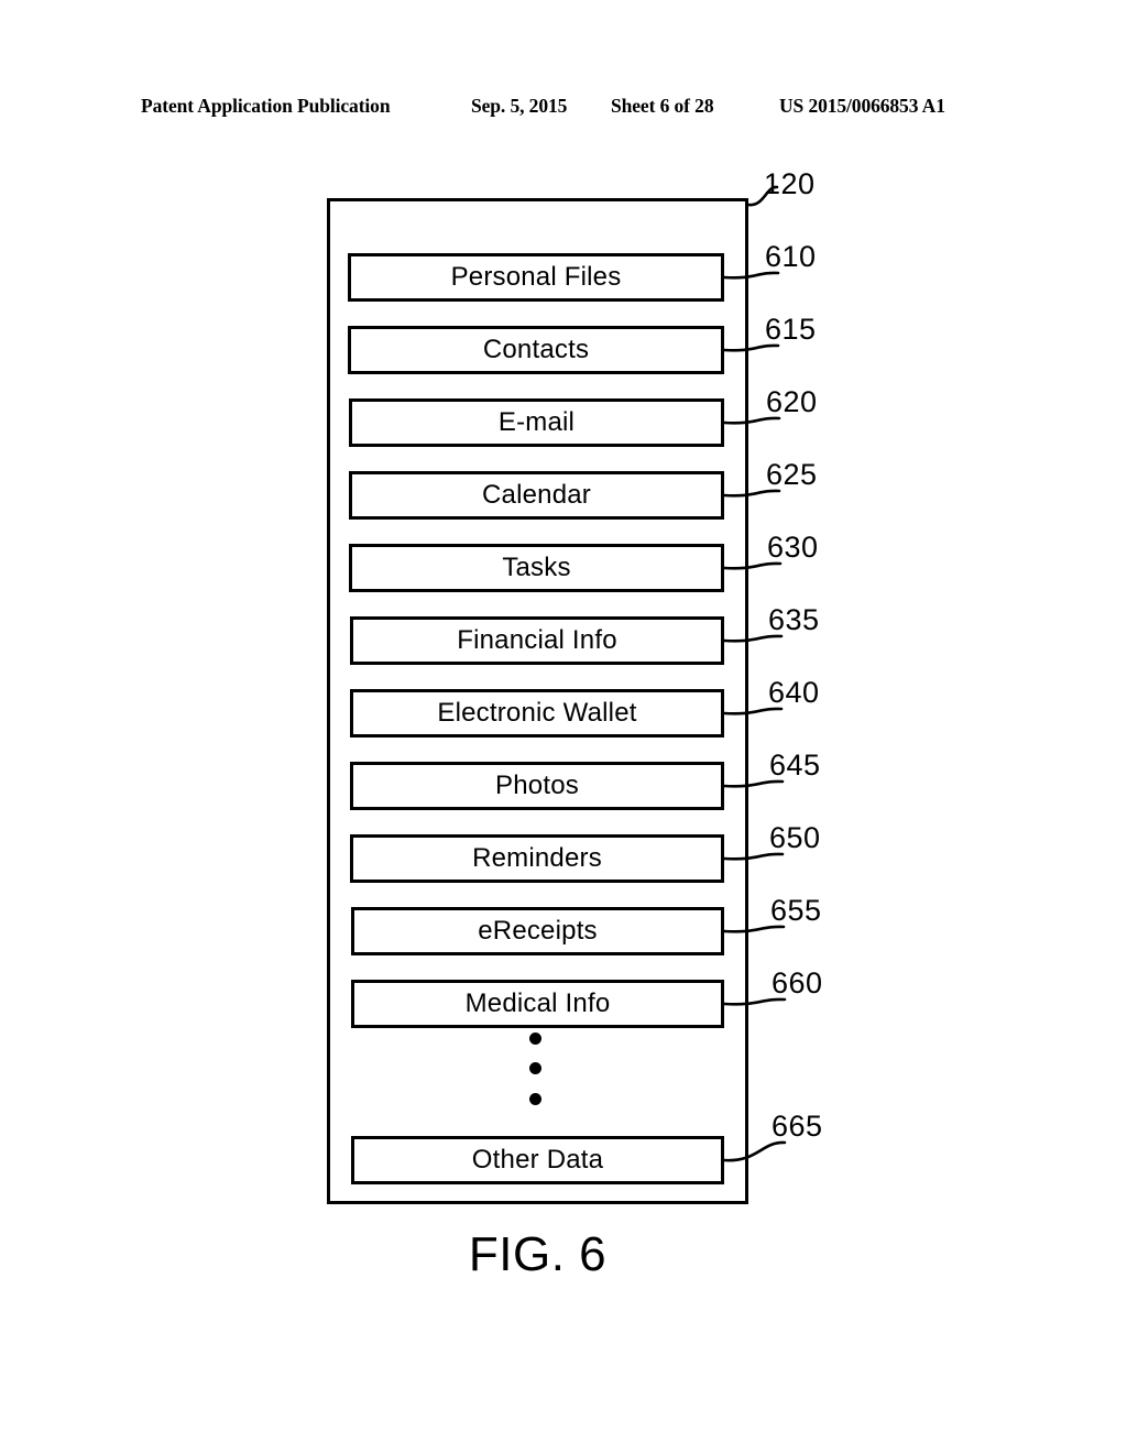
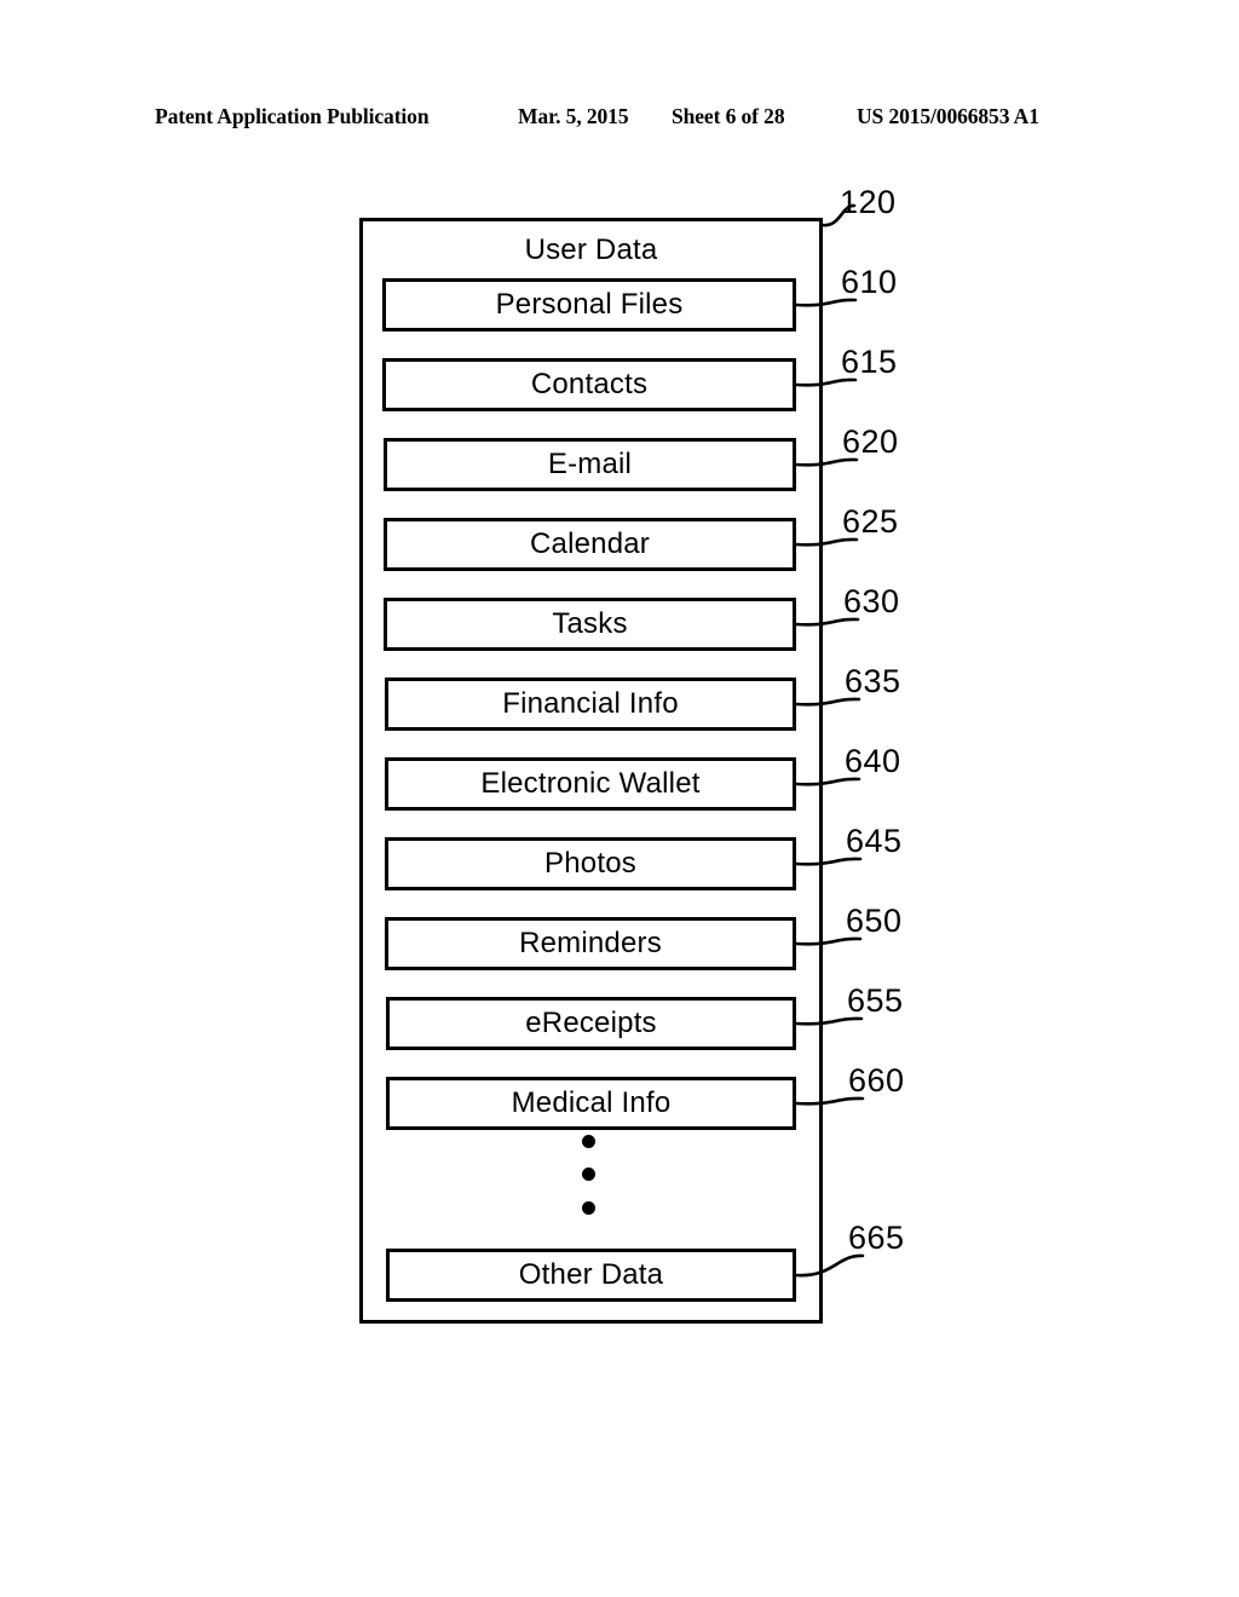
  Patent Application Publication
- Sep. 5, 2015
+ Mar. 5, 2015
  Sheet 6 of 28
  US 2015/0066853 A1
+ User Data
  Personal Files
  Contacts
  E-mail
  Calendar
  Tasks
  Financial Info
  Electronic Wallet
  Photos
  Reminders
  eReceipts
  Medical Info
  Other Data
  120
  610
  615
  620
  625
  630
  635
  640
  645
  650
  655
  660
  665
- FIG. 6
